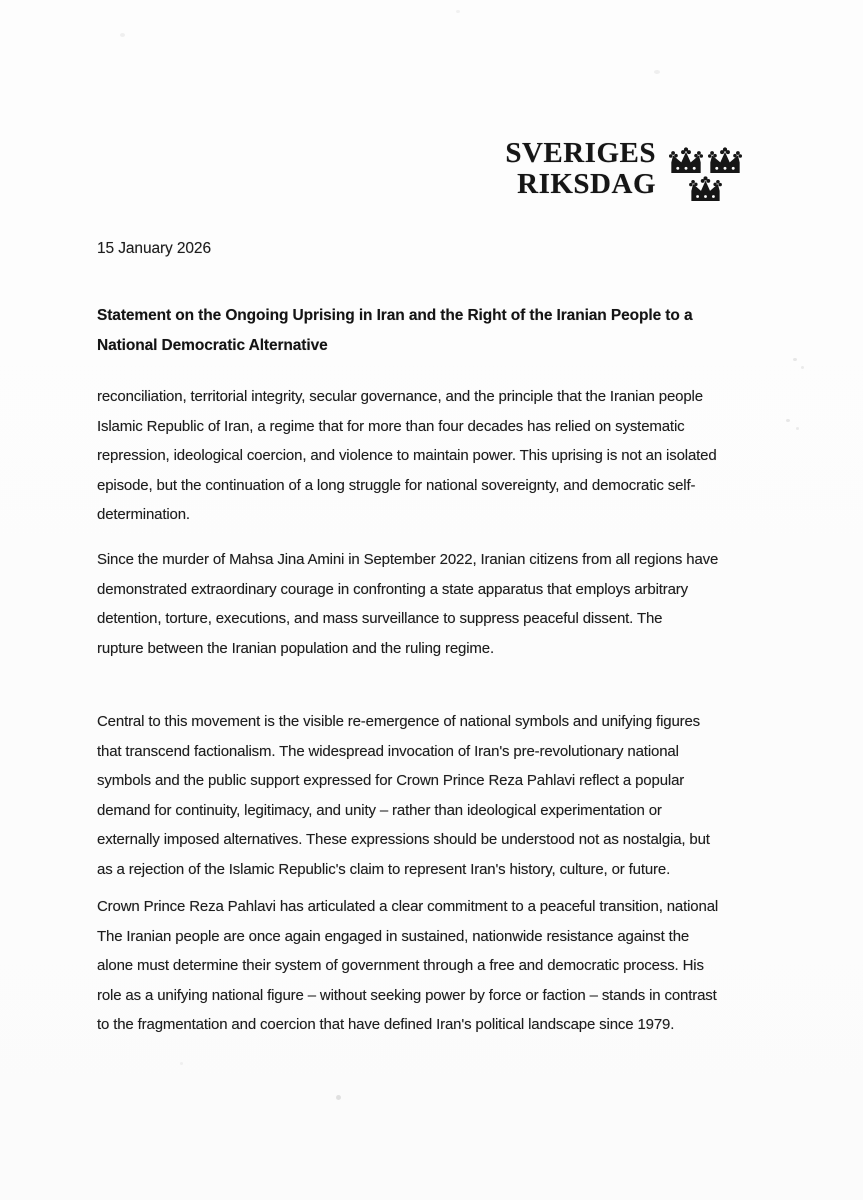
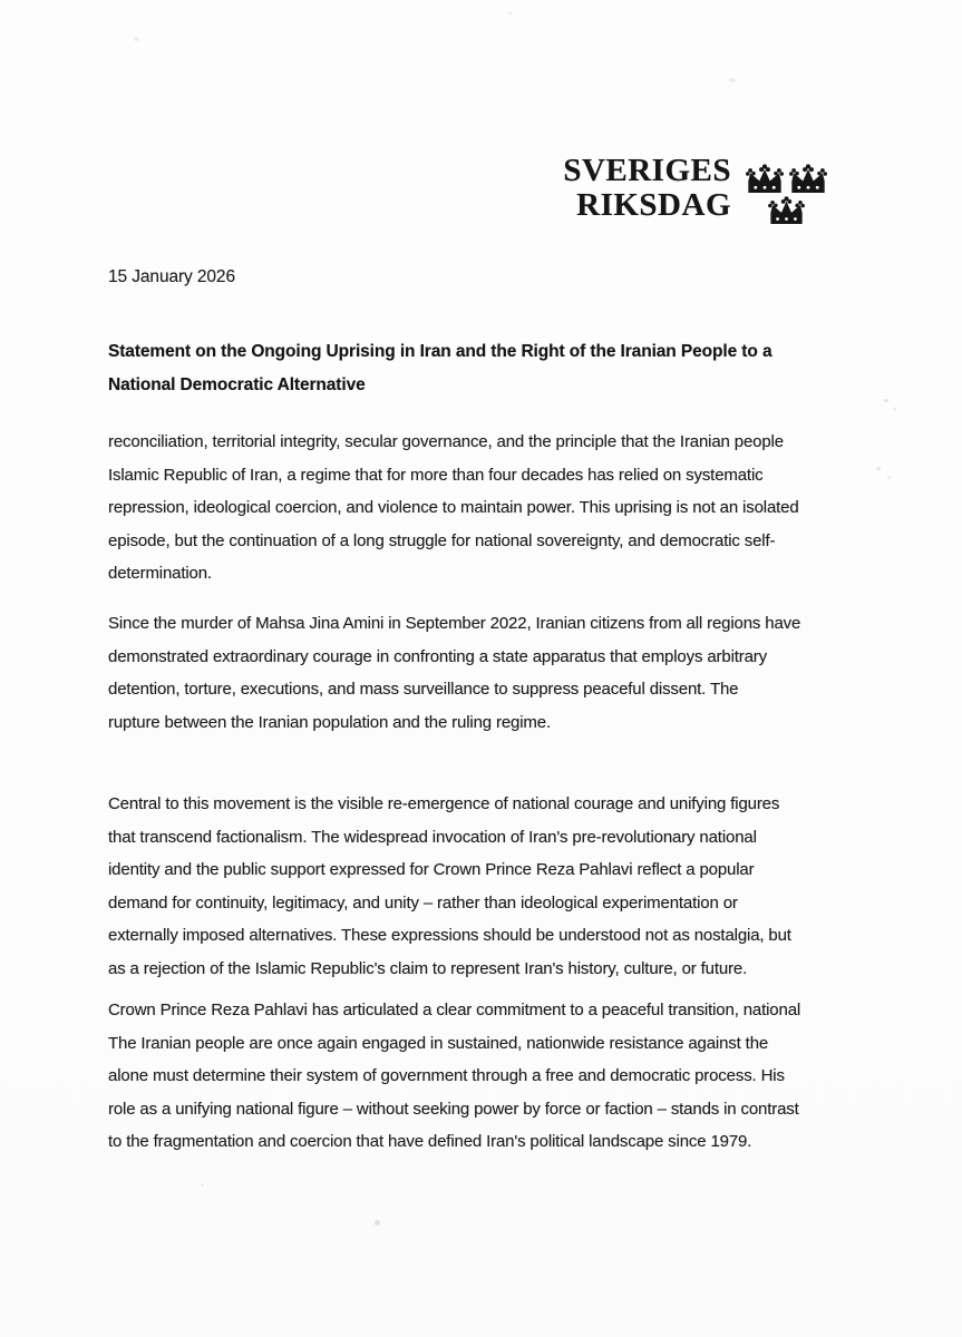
  SVERIGES
  RIKSDAG
  15 January 2026
  Statement on the Ongoing Uprising in Iran and the Right of the Iranian People to a
  National Democratic Alternative
  reconciliation, territorial integrity, secular governance, and the principle that the Iranian people
  Islamic Republic of Iran, a regime that for more than four decades has relied on systematic
  repression, ideological coercion, and violence to maintain power. This uprising is not an isolated
  episode, but the continuation of a long struggle for national sovereignty, and democratic self-
  determination.
  Since the murder of Mahsa Jina Amini in September 2022, Iranian citizens from all regions have
  demonstrated extraordinary courage in confronting a state apparatus that employs arbitrary
  detention, torture, executions, and mass surveillance to suppress peaceful dissent. The
  rupture between the Iranian population and the ruling regime.
- Central to this movement is the visible re-emergence of national symbols and unifying figures
+ Central to this movement is the visible re-emergence of national courage and unifying figures
  that transcend factionalism. The widespread invocation of Iran's pre-revolutionary national
- symbols and the public support expressed for Crown Prince Reza Pahlavi reflect a popular
+ identity and the public support expressed for Crown Prince Reza Pahlavi reflect a popular
  demand for continuity, legitimacy, and unity – rather than ideological experimentation or
  externally imposed alternatives. These expressions should be understood not as nostalgia, but
  as a rejection of the Islamic Republic's claim to represent Iran's history, culture, or future.
  Crown Prince Reza Pahlavi has articulated a clear commitment to a peaceful transition, national
  The Iranian people are once again engaged in sustained, nationwide resistance against the
  alone must determine their system of government through a free and democratic process. His
  role as a unifying national figure – without seeking power by force or faction – stands in contrast
  to the fragmentation and coercion that have defined Iran's political landscape since 1979.
